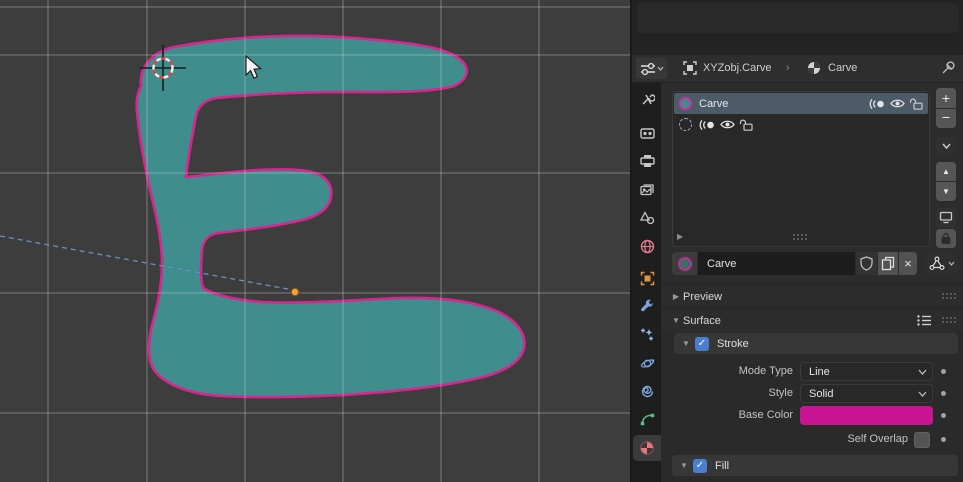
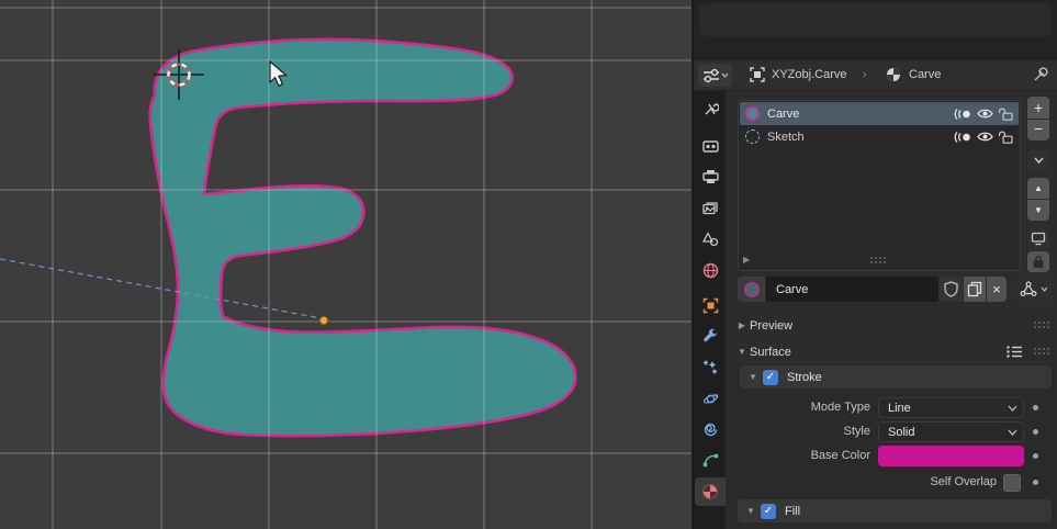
  XYZobj.Carve
  ›
  Carve
  Carve
+ Sketch
  ▶
  +
  −
  ▲
  ▼
  Carve
  ×
  ▶
  Preview
  ▼
  Surface
  ▼
  ✓
  Stroke
  Mode Type
  Line
  Style
  Solid
  Base Color
  Self Overlap
  ▼
  ✓
  Fill
